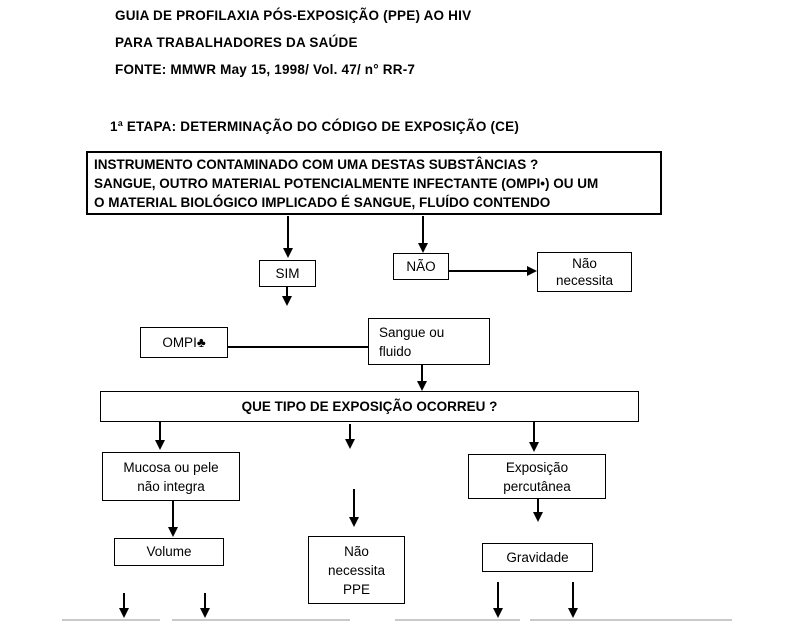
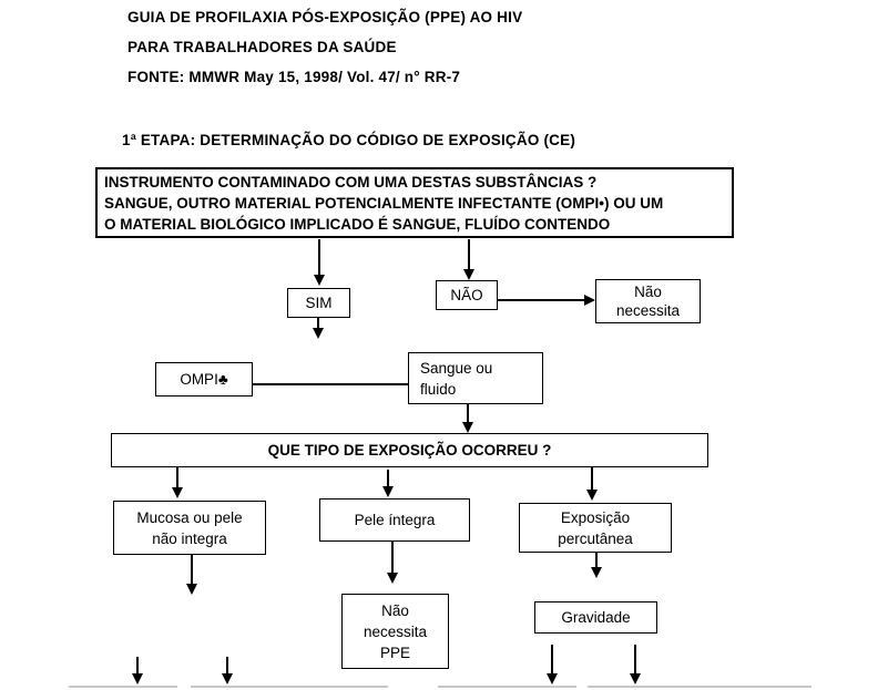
  GUIA DE PROFILAXIA PÓS-EXPOSIÇÃO (PPE) AO HIV
  PARA TRABALHADORES DA SAÚDE
  FONTE: MMWR May 15, 1998/ Vol. 47/ n° RR-7
  1ª ETAPA: DETERMINAÇÃO DO CÓDIGO DE EXPOSIÇÃO (CE)
  INSTRUMENTO CONTAMINADO COM UMA DESTAS SUBSTÂNCIAS ?
  SANGUE, OUTRO MATERIAL POTENCIALMENTE INFECTANTE (OMPI•) OU UM
  O MATERIAL BIOLÓGICO IMPLICADO É SANGUE, FLUÍDO CONTENDO
  SIM
  NÃO
  Não
  necessita
  OMPI♣
  Sangue ou
  fluido
  QUE TIPO DE EXPOSIÇÃO OCORREU ?
  Mucosa ou pele
  não integra
+ Pele íntegra
  Exposição
  percutânea
- Volume
  Não
  necessita
  PPE
  Gravidade
